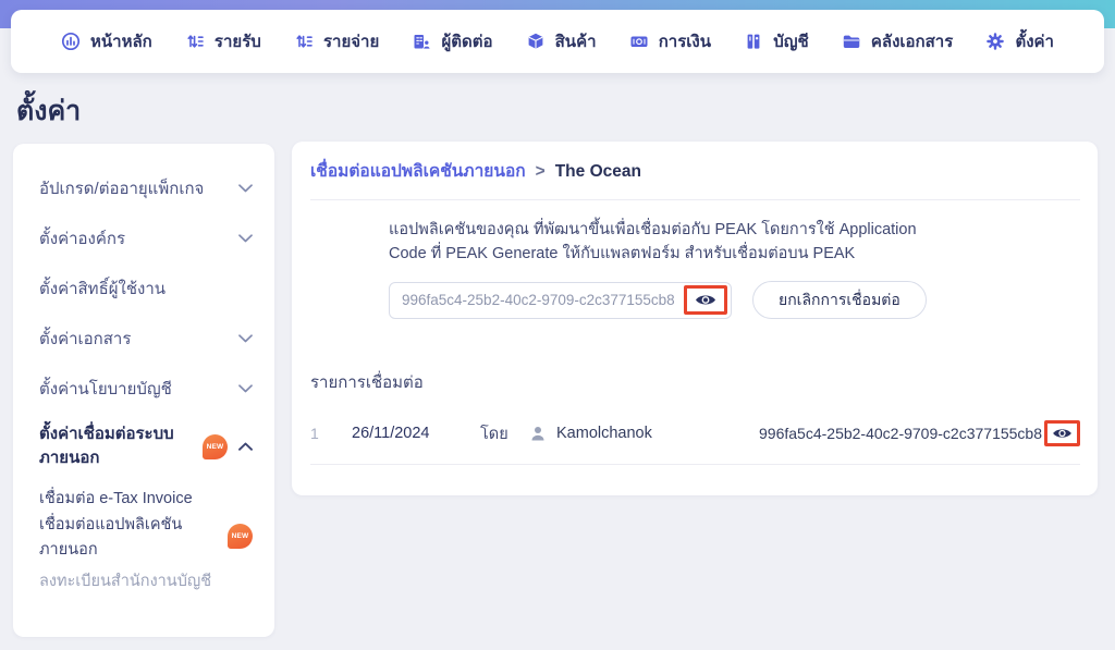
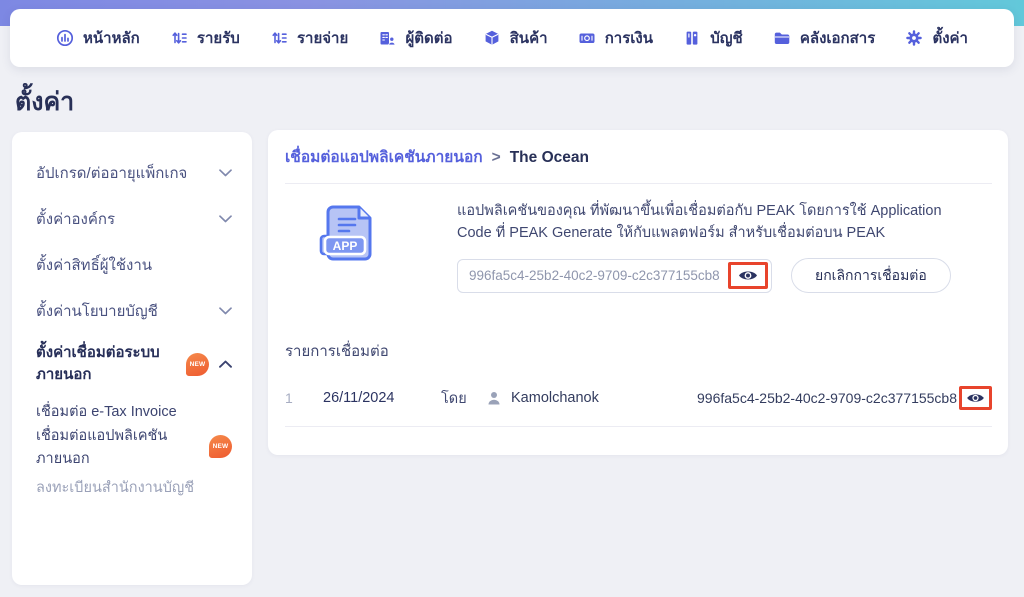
  หน้าหลัก
  รายรับ
  รายจ่าย
  ผู้ติดต่อ
  สินค้า
  การเงิน
  บัญชี
  คลังเอกสาร
  ตั้งค่า
  ตั้งค่า
  อัปเกรด/ต่ออายุแพ็กเกจ
  ตั้งค่าองค์กร
  ตั้งค่าสิทธิ์ผู้ใช้งาน
- ตั้งค่าเอกสาร
  ตั้งค่านโยบายบัญชี
  ตั้งค่าเชื่อมต่อระบบ
  ภายนอก
  เชื่อมต่อ e-Tax Invoice
  เชื่อมต่อแอปพลิเคชันภายนอก
  ลงทะเบียนสำนักงานบัญชี
  เชื่อมต่อแอปพลิเคชันภายนอก
  >
  The Ocean
+ APP
  แอปพลิเคชันของคุณ ที่พัฒนาขึ้นเพื่อเชื่อมต่อกับ PEAK โดยการใช้ Application Code ที่ PEAK Generate ให้กับแพลตฟอร์ม สำหรับเชื่อมต่อบน PEAK
  996fa5c4-25b2-40c2-9709-c2c377155cb8
  ยกเลิกการเชื่อมต่อ
  รายการเชื่อมต่อ
  1
  26/11/2024
  โดย
  Kamolchanok
  996fa5c4-25b2-40c2-9709-c2c377155cb8
